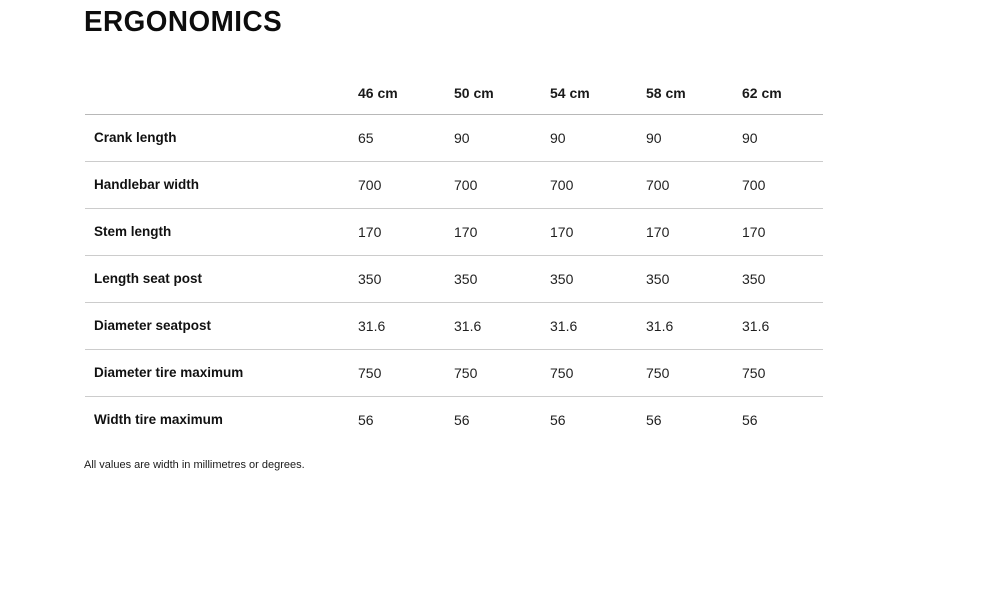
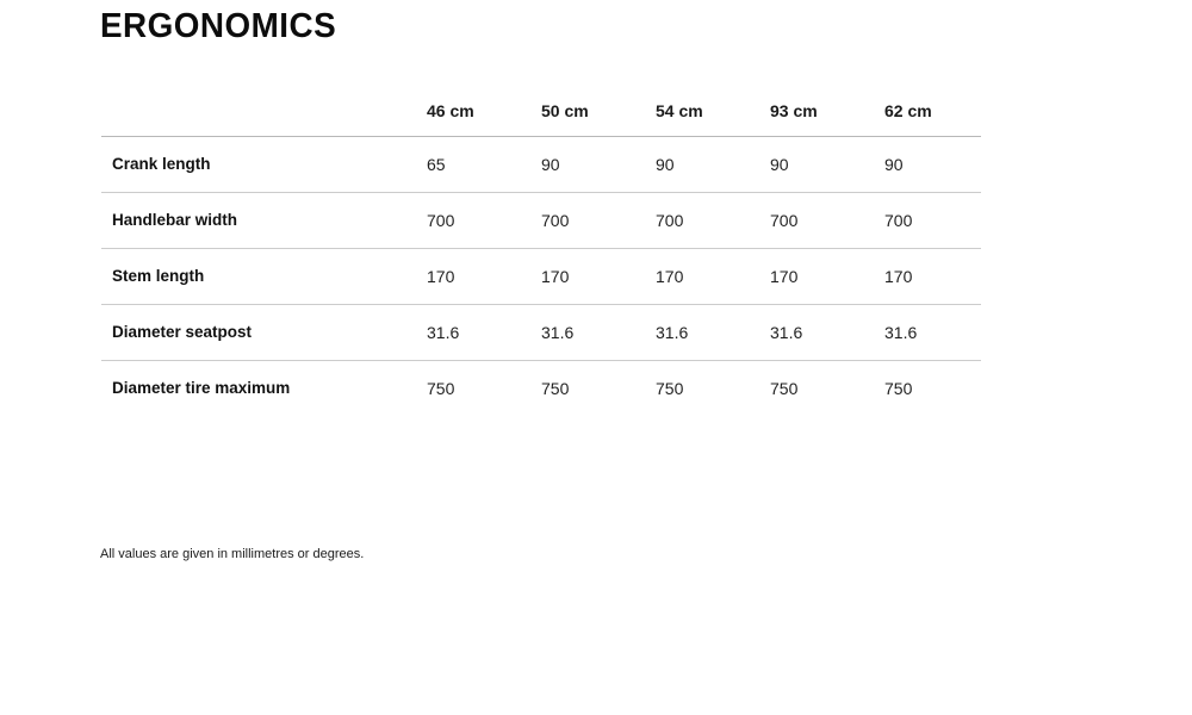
  ERGONOMICS
- 	46 cm	50 cm	54 cm	58 cm	62 cm
+ 	46 cm	50 cm	54 cm	93 cm	62 cm
  Crank length	65	90	90	90	90
  Handlebar width	700	700	700	700	700
  Stem length	170	170	170	170	170
- Length seat post	350	350	350	350	350
  Diameter seatpost	31.6	31.6	31.6	31.6	31.6
  Diameter tire maximum	750	750	750	750	750
- Width tire maximum	56	56	56	56	56
- All values are width in millimetres or degrees.
+ All values are given in millimetres or degrees.
